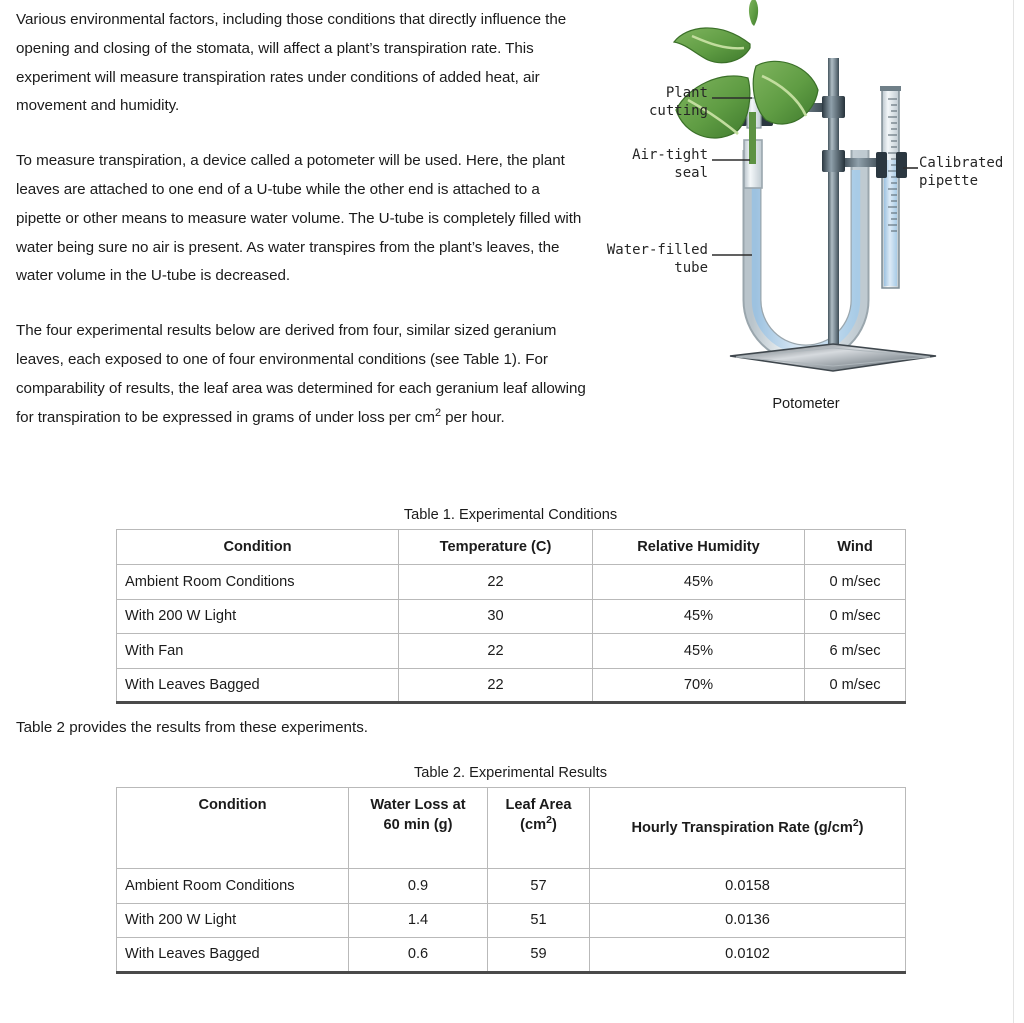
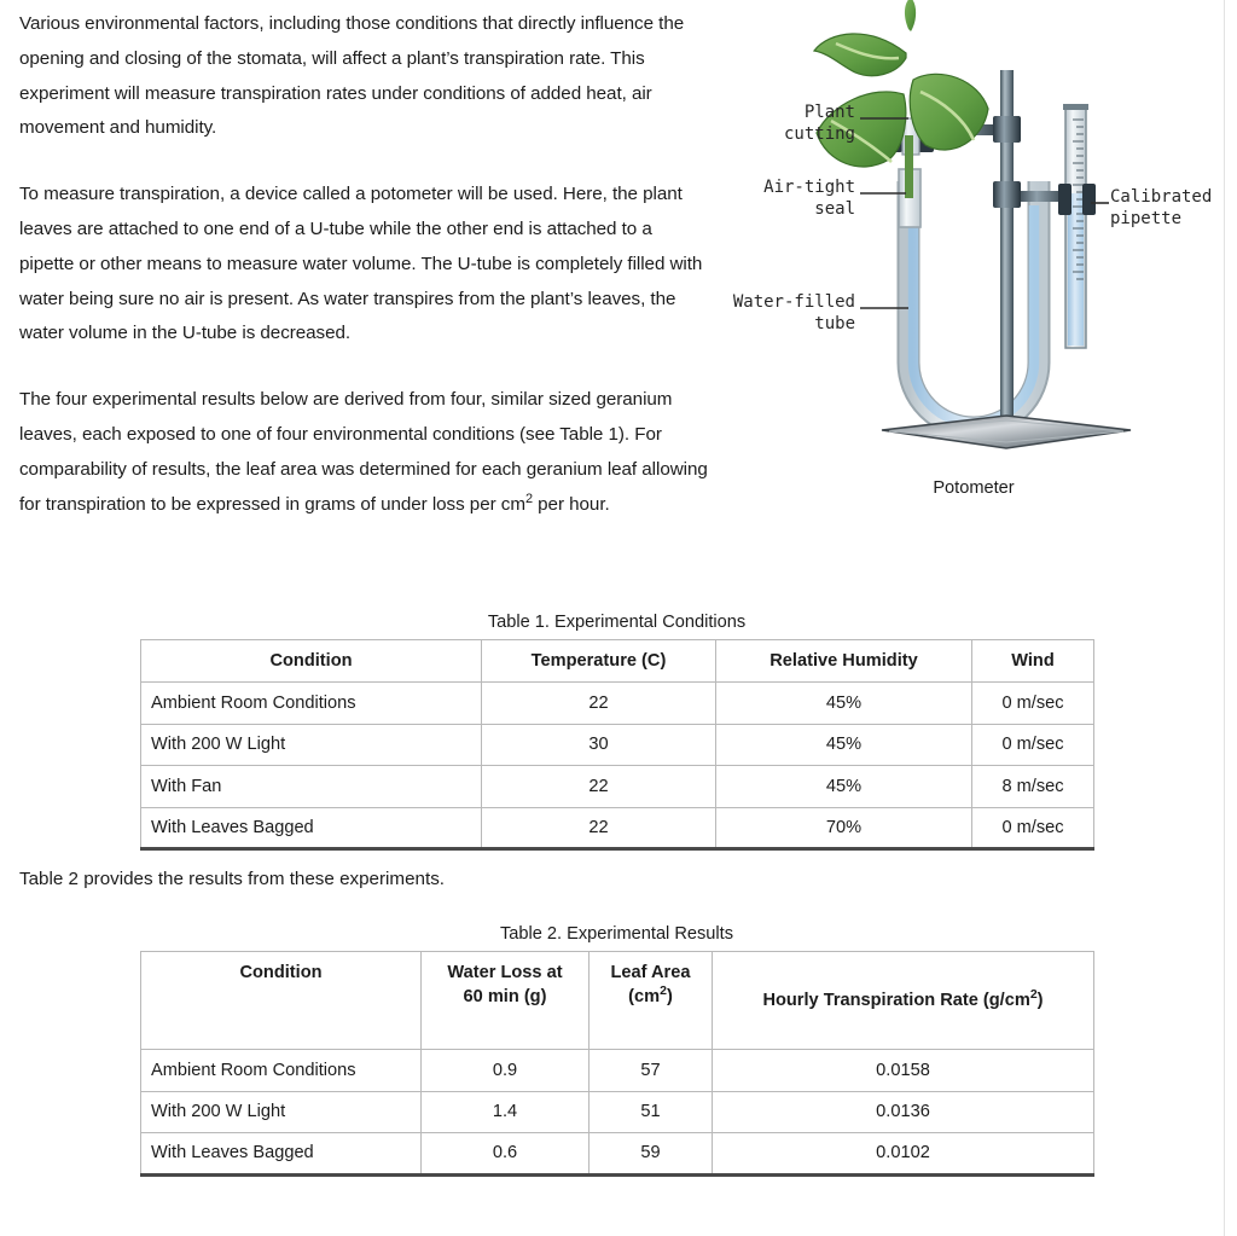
  Various environmental factors, including those conditions that directly influence the opening and closing of the stomata, will affect a plant’s transpiration rate. This experiment will measure transpiration rates under conditions of added heat, air movement and humidity.
  To measure transpiration, a device called a potometer will be used. Here, the plant leaves are attached to one end of a U-tube while the other end is attached to a pipette or other means to measure water volume. The U-tube is completely filled with water being sure no air is present. As water transpires from the plant’s leaves, the water volume in the U-tube is decreased.
  The four experimental results below are derived from four, similar sized geranium leaves, each exposed to one of four environmental conditions (see Table 1). For comparability of results, the leaf area was determined for each geranium leaf allowing for transpiration to be expressed in grams of under loss per cm2 per hour.
  Plant
  cutting
  Air-tight
  seal
  Water-filled
  tube
  Calibrated
  pipette
  Potometer
  Table 1. Experimental Conditions
  Condition	Temperature (C)	Relative Humidity	Wind
  Ambient Room Conditions	22	45%	0 m/sec
  With 200 W Light	30	45%	0 m/sec
- With Fan	22	45%	6 m/sec
+ With Fan	22	45%	8 m/sec
  With Leaves Bagged	22	70%	0 m/sec
  Table 2 provides the results from these experiments.
  Table 2. Experimental Results
  Condition	Water Loss at 60 min (g)	Leaf Area (cm2)	Hourly Transpiration Rate (g/cm2)
  Ambient Room Conditions	0.9	57	0.0158
  With 200 W Light	1.4	51	0.0136
  With Leaves Bagged	0.6	59	0.0102
